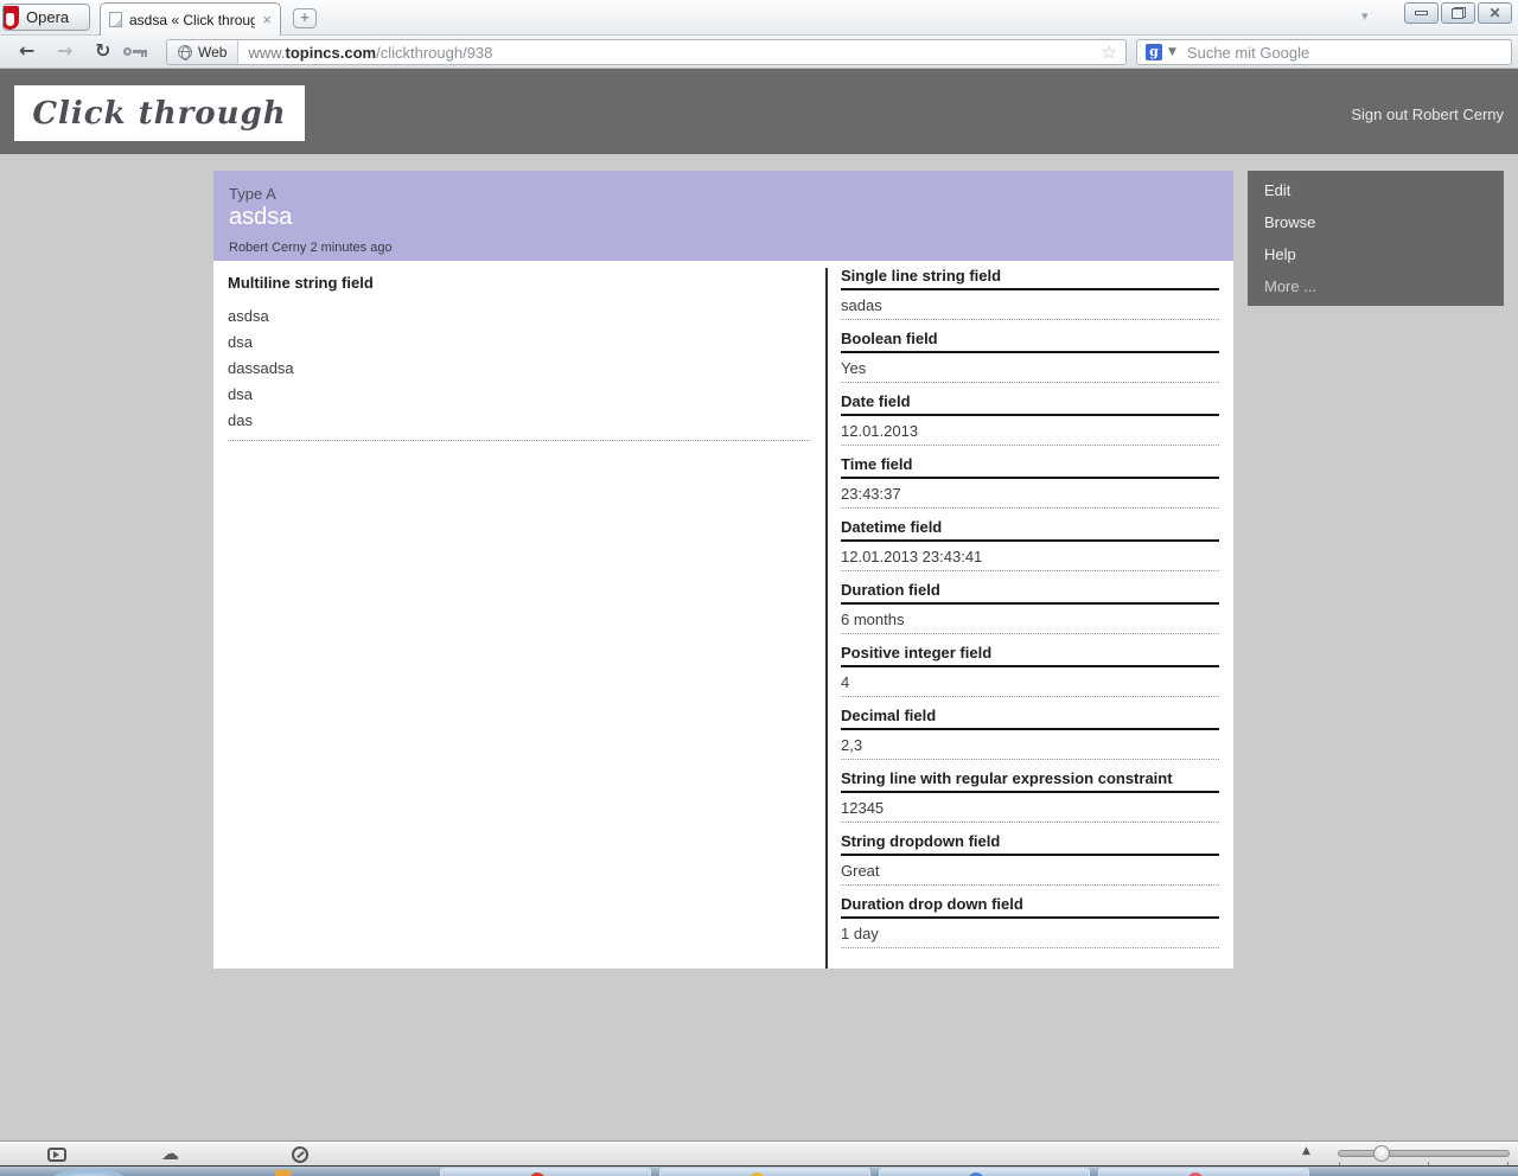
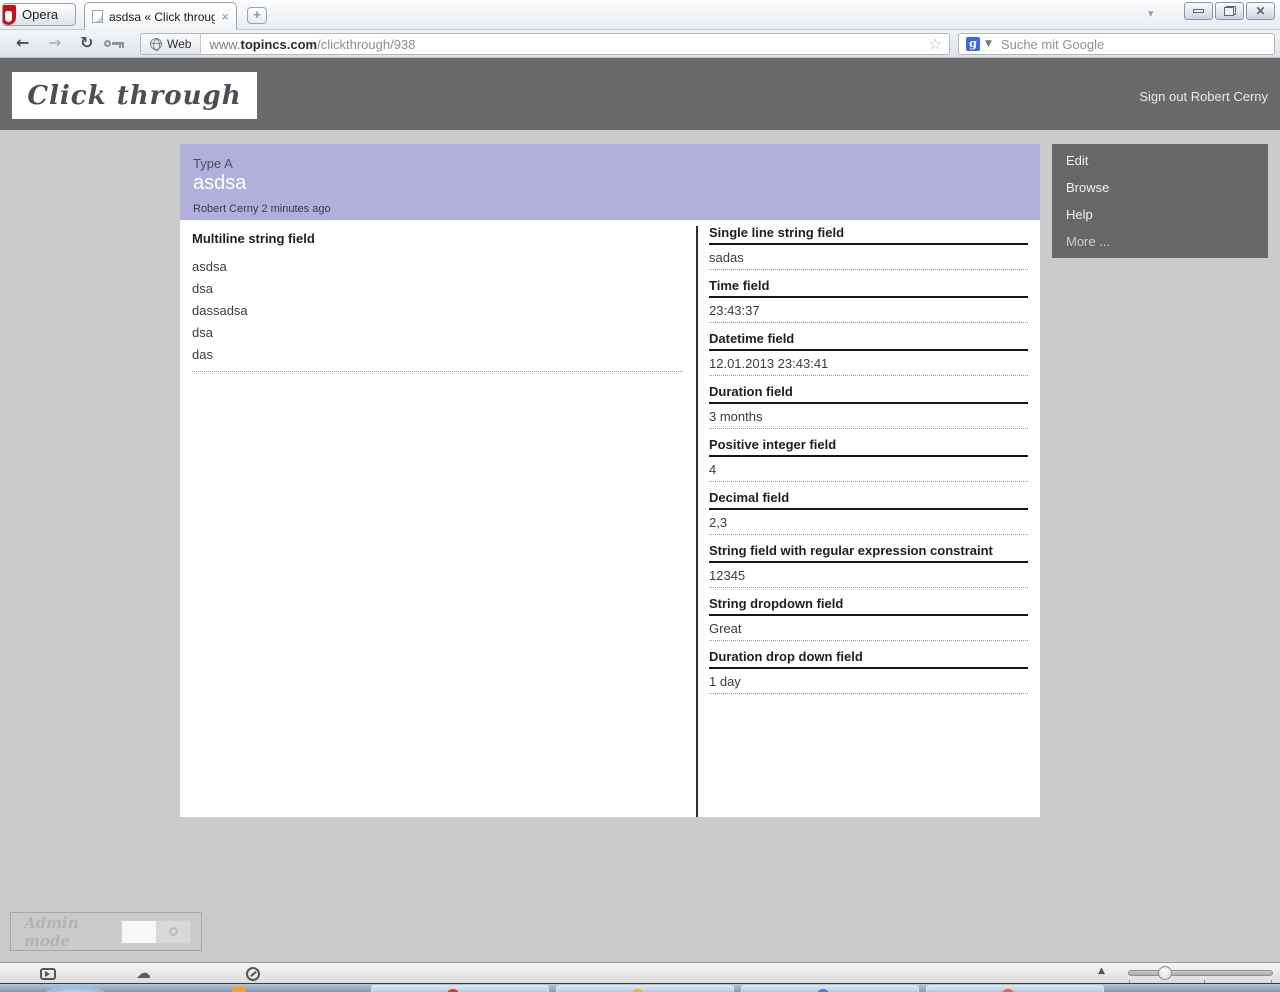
  Opera
  asdsa « Click throug
  ×
  +
  ▾
  ✕
  ←
  →
  ↻
  Web
  www.topincs.com/clickthrough/938
  ☆
  g
  ▼
  Suche mit Google
  Click through
  Sign out Robert Cerny
  Type A
  asdsa
  Robert Cerny 2 minutes ago
  Multiline string field
  asdsa
  dsa
  dassadsa
  dsa
  das
  Single line string field
  sadas
- Boolean field
- Yes
- Date field
- 12.01.2013
  Time field
  23:43:37
  Datetime field
  12.01.2013 23:43:41
  Duration field
- 6 months
+ 3 months
  Positive integer field
  4
  Decimal field
  2,3
- String line with regular expression constraint
+ String field with regular expression constraint
  12345
  String dropdown field
  Great
  Duration drop down field
  1 day
  Edit
  Browse
  Help
  More ...
+ Admin mode
  ☁
  ▲
